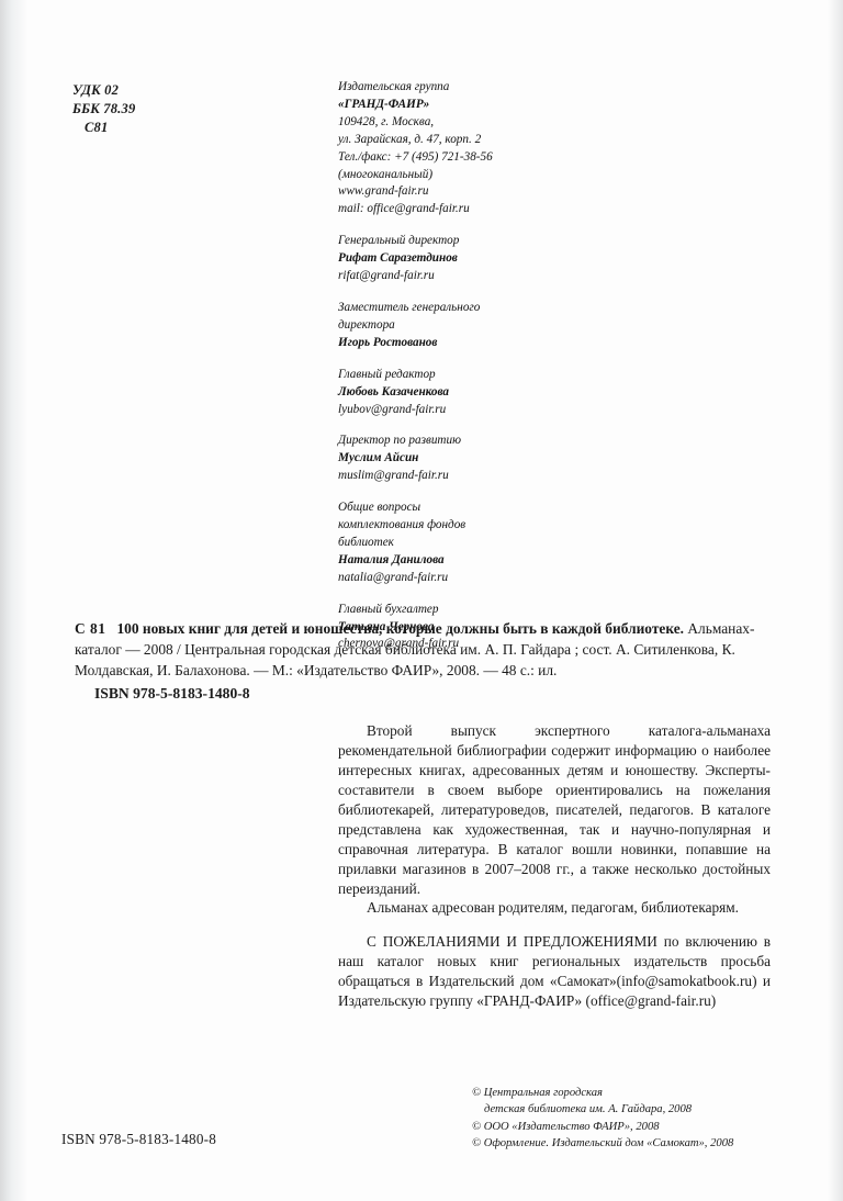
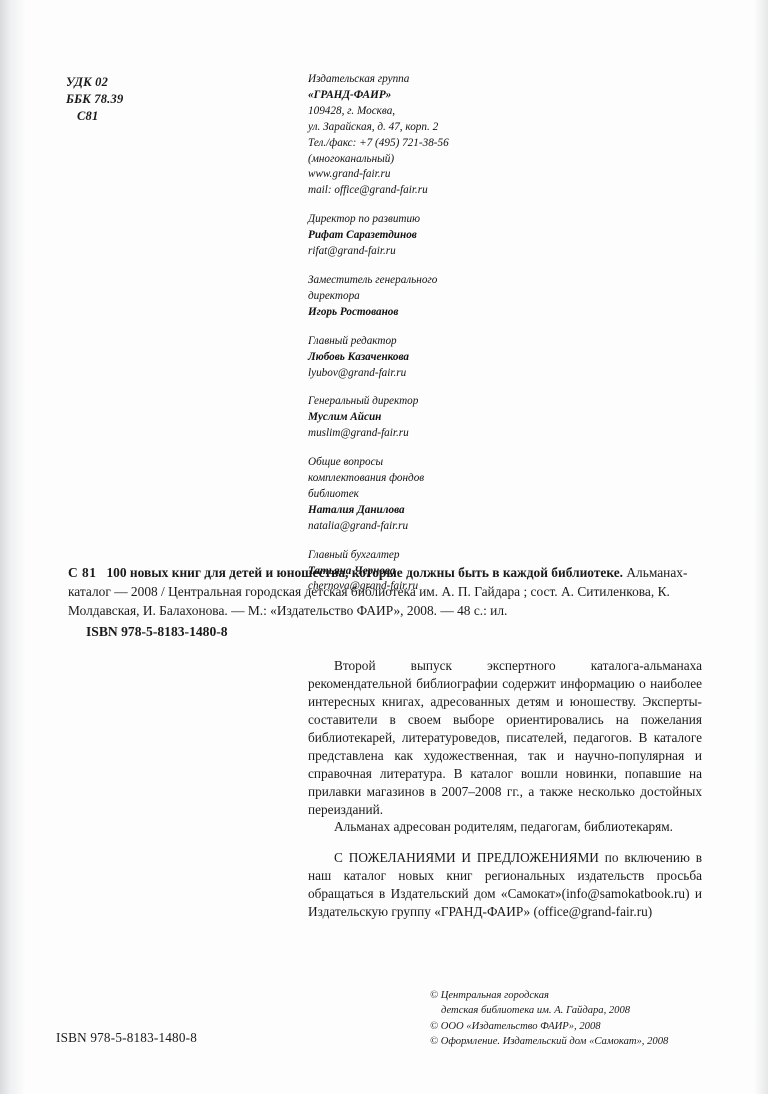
  УДК 02
  ББК 78.39
  С81
  Издательская группа
  «ГРАНД-ФАИР»
  109428, г. Москва,
  ул. Зарайская, д. 47, корп. 2
  Тел./факс: +7 (495) 721-38-56
  (многоканальный)
  www.grand-fair.ru
  mail: office@grand-fair.ru
- Генеральный директор
+ Директор по развитию
  Рифат Саразетдинов
  rifat@grand-fair.ru
  Заместитель генерального
  директора
  Игорь Ростованов
  Главный редактор
  Любовь Казаченкова
  lyubov@grand-fair.ru
- Директор по развитию
+ Генеральный директор
  Муслим Айсин
  muslim@grand-fair.ru
  Общие вопросы
  комплектования фондов
  библиотек
  Наталия Данилова
  natalia@grand-fair.ru
  Главный бухгалтер
  Татьяна Чернова
  chernova@grand-fair.ru
  С 81 100 новых книг для детей и юношества, которые должны быть в каждой библиотеке. Альманах-каталог — 2008 / Центральная городская детская библиотека им. А. П. Гайдара ; сост. А. Ситиленкова, К. Молдавская, И. Балахонова. — М.: «Издательство ФАИР», 2008. — 48 с.: ил.
  ISBN 978-5-8183-1480-8
  Второй выпуск экспертного каталога-альманаха рекомендательной библиографии содержит информацию о наиболее интересных книгах, адресованных детям и юношеству. Эксперты-составители в своем выборе ориентировались на пожелания библиотекарей, литературоведов, писателей, педагогов. В каталоге представлена как художественная, так и научно-популярная и справочная литература. В каталог вошли новинки, попавшие на прилавки магазинов в 2007–2008 гг., а также несколько достойных переизданий.
  Альманах адресован родителям, педагогам, библиотекарям.
  С ПОЖЕЛАНИЯМИ И ПРЕДЛОЖЕНИЯМИ по включению в наш каталог новых книг региональных издательств просьба обращаться в Издательский дом «Самокат»(info@samokatbook.ru) и Издательскую группу «ГРАНД-ФАИР» (office@grand-fair.ru)
  © Центральная городская
  детская библиотека им. А. Гайдара, 2008
  © ООО «Издательство ФАИР», 2008
  © Оформление. Издательский дом «Самокат», 2008
  ISBN 978-5-8183-1480-8
